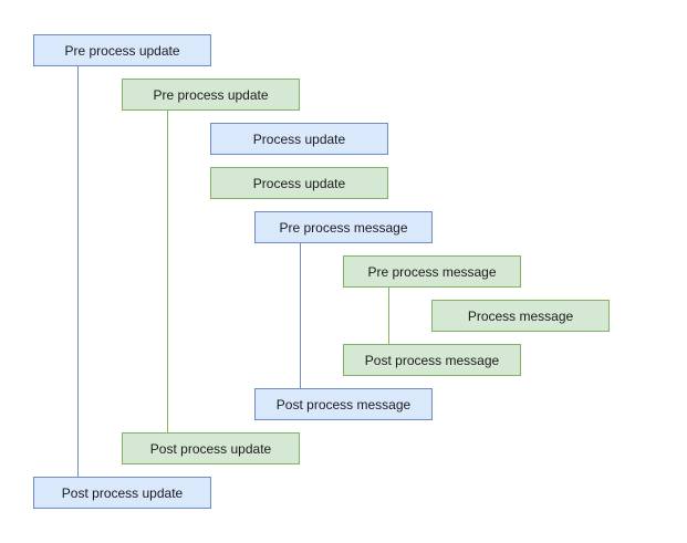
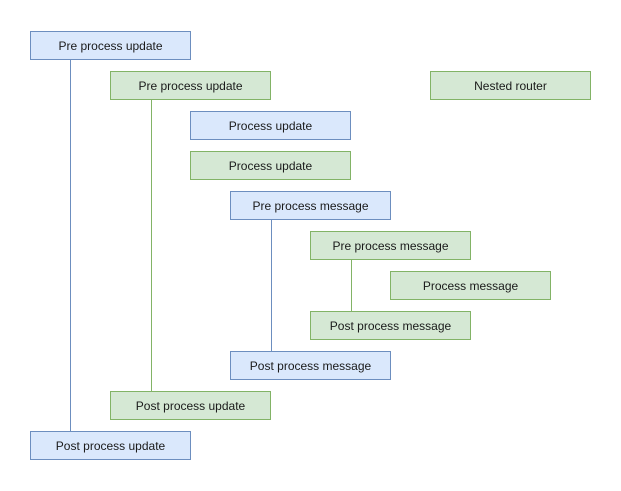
+ Nested router
  Pre process update
  Pre process update
  Process update
  Process update
  Pre process message
  Pre process message
  Process message
  Post process message
  Post process message
  Post process update
  Post process update
